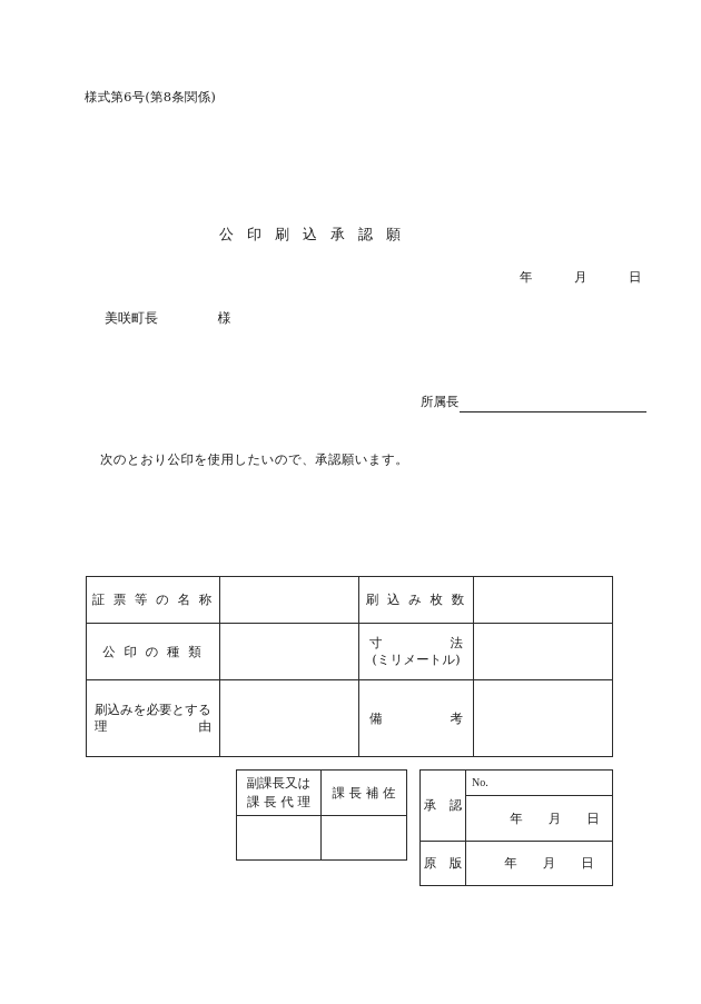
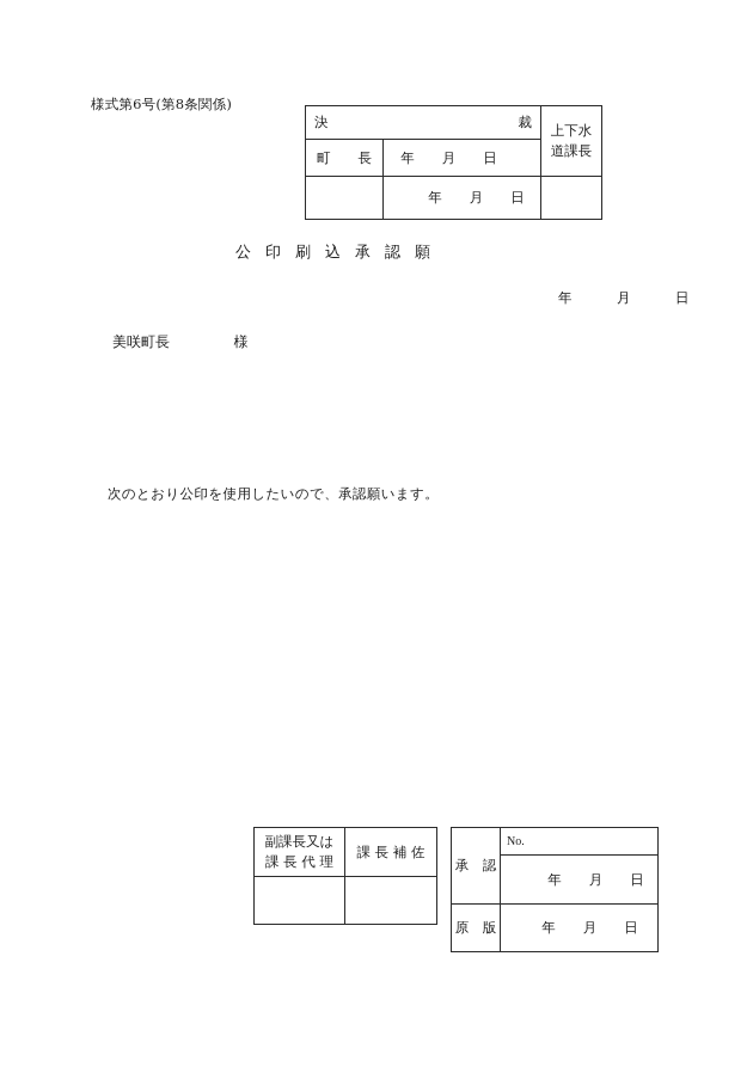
  様式第6号(第8条関係)
+ 決 裁	上下水 道課長
+ 町 長	年 月 日
+ 	年 月 日
  公印刷込承認願
  年 月 日
  美咲町長 様
- 所属長
  次のとおり公印を使用したいので、承認願います。
- 証 票 等 の 名 称		刷 込 み 枚 数
- 公 印 の 種 類		寸 法 (ミリメートル)
- 刷込みを必要とする 理 由		備 考
  副課長又は 課 長 代 理	課 長 補 佐
  承 認	No.
  年 月 日
  原 版	年 月 日
